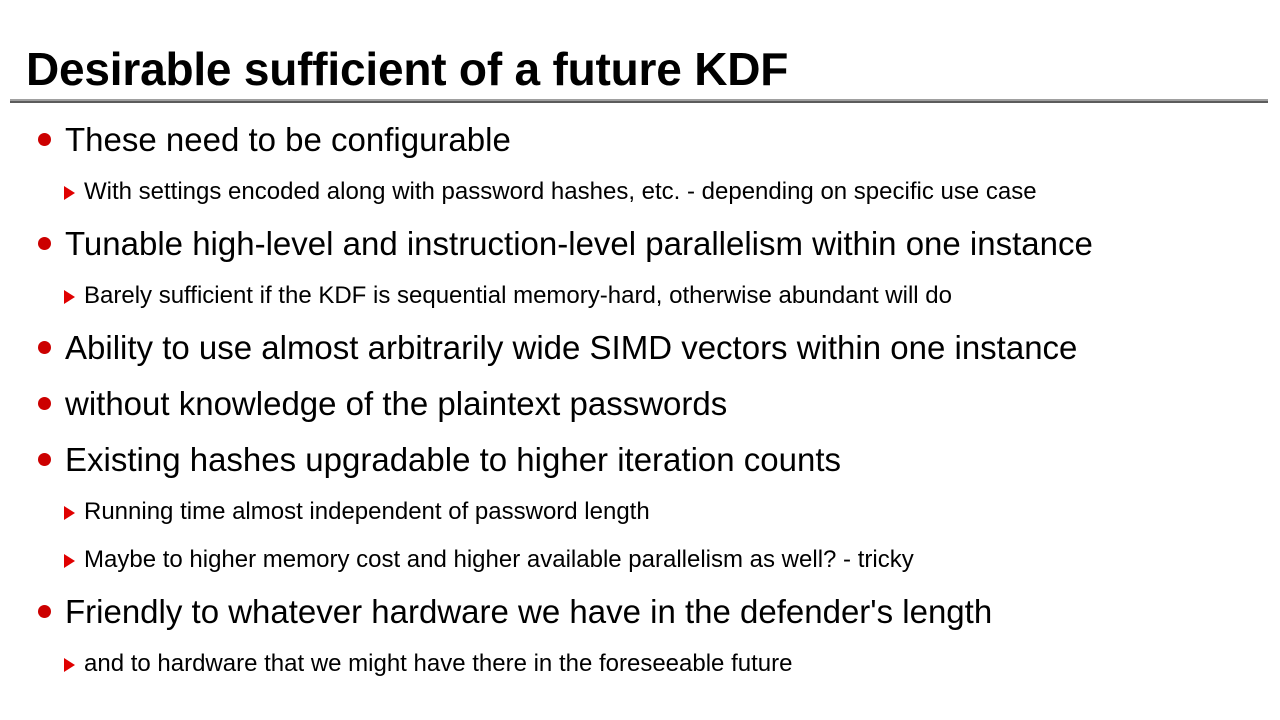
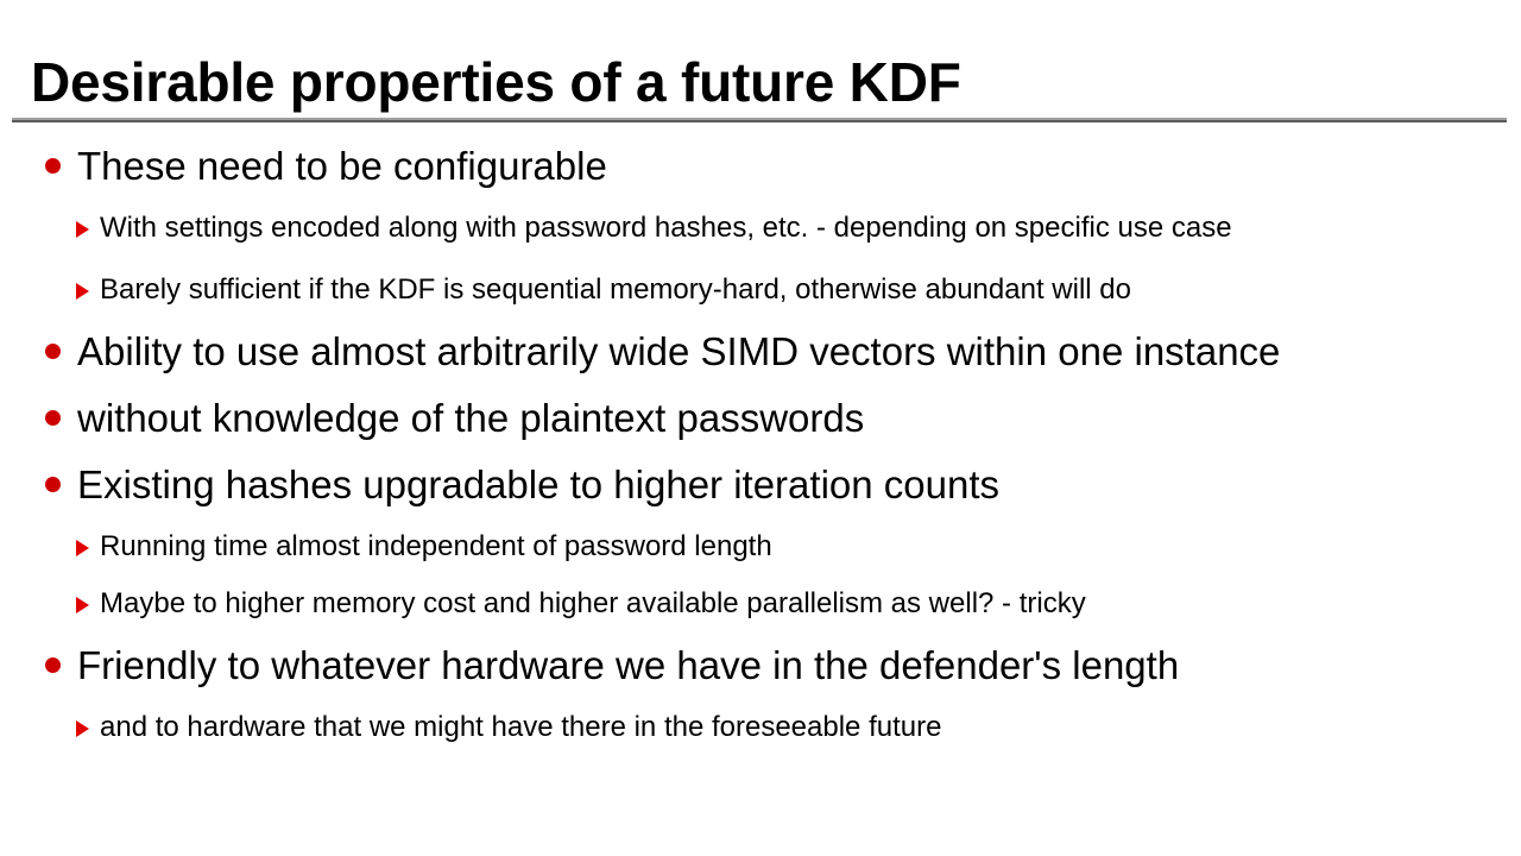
- Desirable sufficient of a future KDF
+ Desirable properties of a future KDF
  These need to be configurable
  With settings encoded along with password hashes, etc. - depending on specific use case
- Tunable high-level and instruction-level parallelism within one instance
  Barely sufficient if the KDF is sequential memory-hard, otherwise abundant will do
  Ability to use almost arbitrarily wide SIMD vectors within one instance
  without knowledge of the plaintext passwords
  Existing hashes upgradable to higher iteration counts
  Running time almost independent of password length
  Maybe to higher memory cost and higher available parallelism as well? - tricky
  Friendly to whatever hardware we have in the defender's length
  and to hardware that we might have there in the foreseeable future
